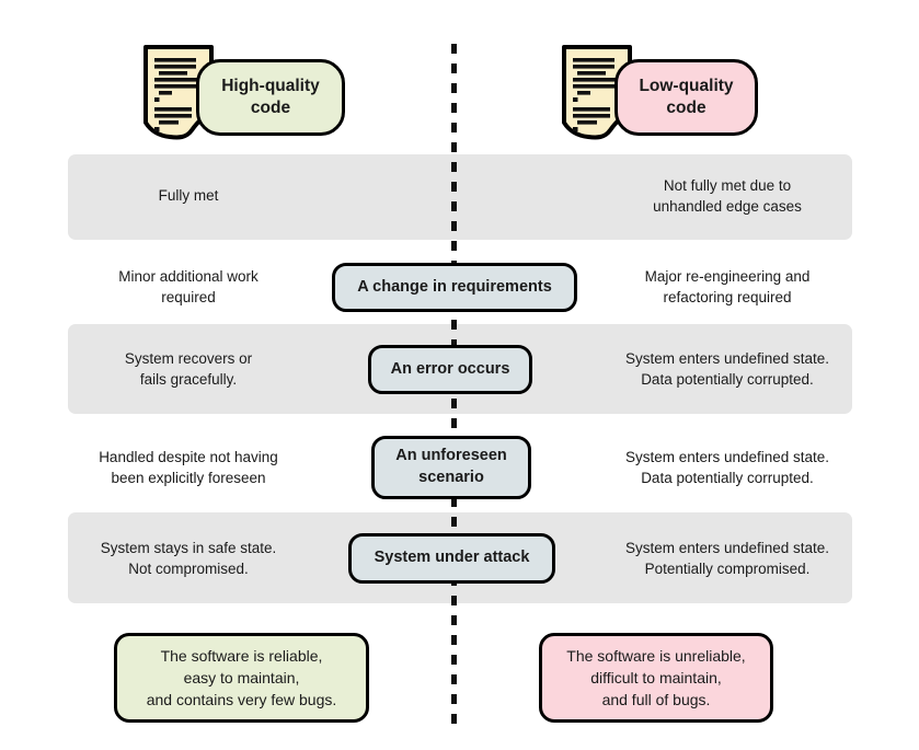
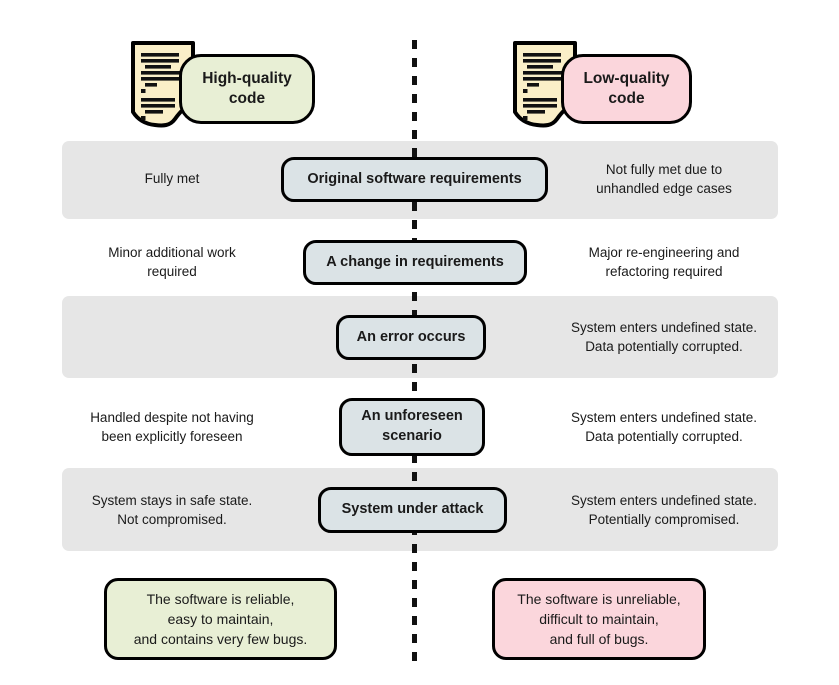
  High-quality
  code
  Low-quality
  code
  Fully met
+ Original software requirements
  Not fully met due to
  unhandled edge cases
  Minor additional work
  required
  A change in requirements
  Major re-engineering and
  refactoring required
- System recovers or
- fails gracefully.
  An error occurs
  System enters undefined state.
  Data potentially corrupted.
  Handled despite not having
  been explicitly foreseen
  An unforeseen
  scenario
  System enters undefined state.
  Data potentially corrupted.
  System stays in safe state.
  Not compromised.
  System under attack
  System enters undefined state.
  Potentially compromised.
  The software is reliable,
  easy to maintain,
  and contains very few bugs.
  The software is unreliable,
  difficult to maintain,
  and full of bugs.
